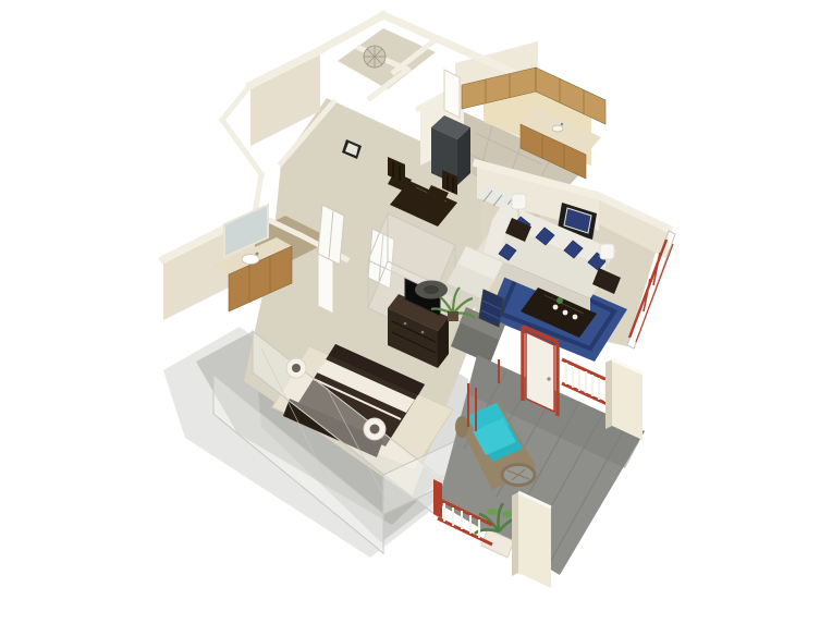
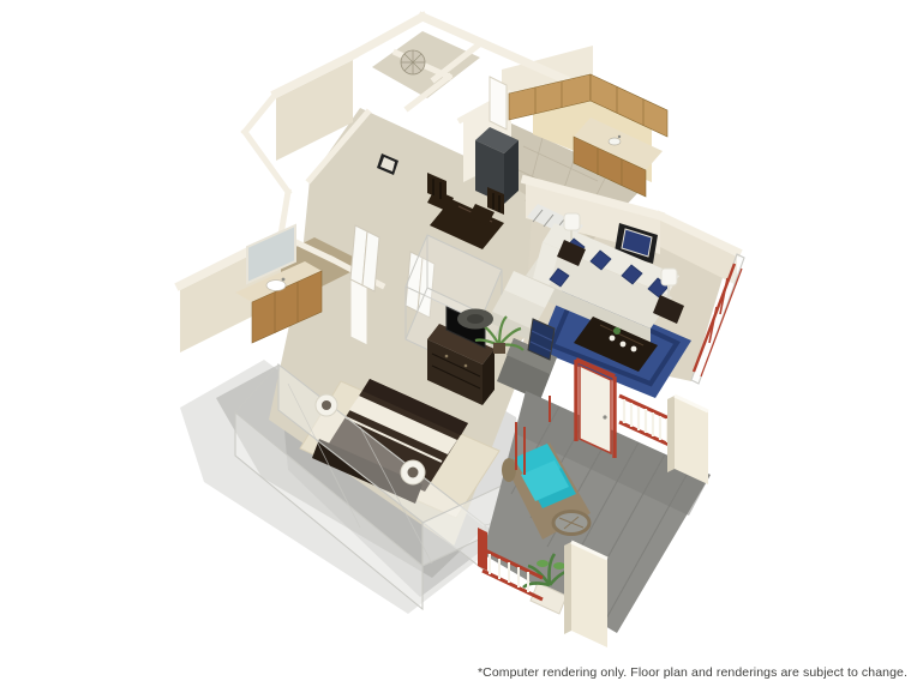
+ *Computer rendering only. Floor plan and renderings are subject to change.
